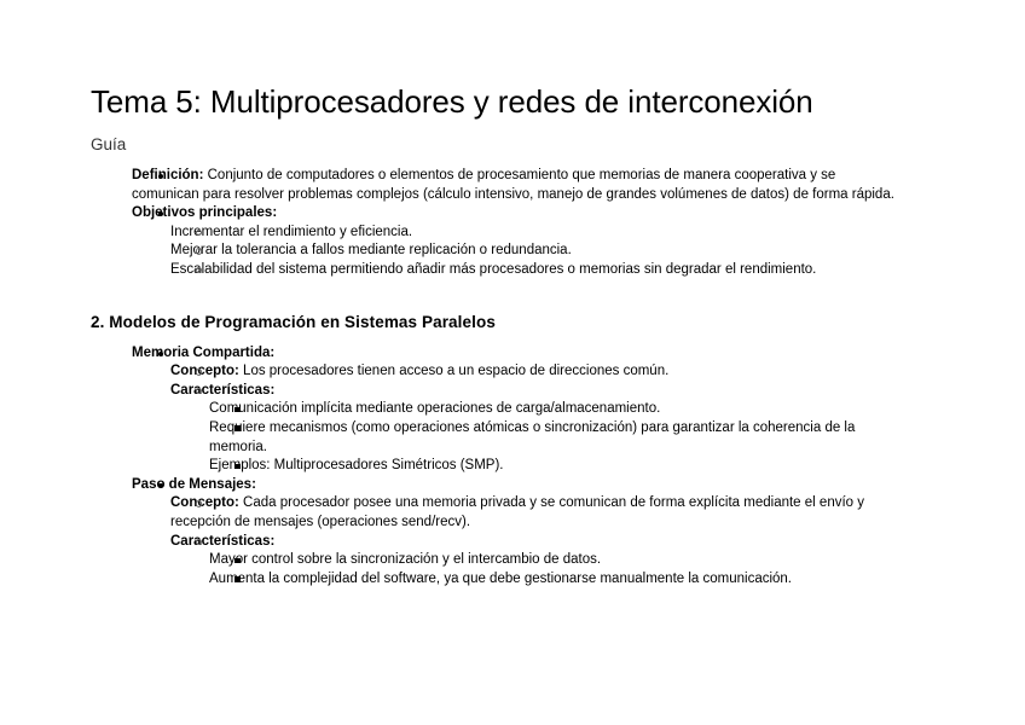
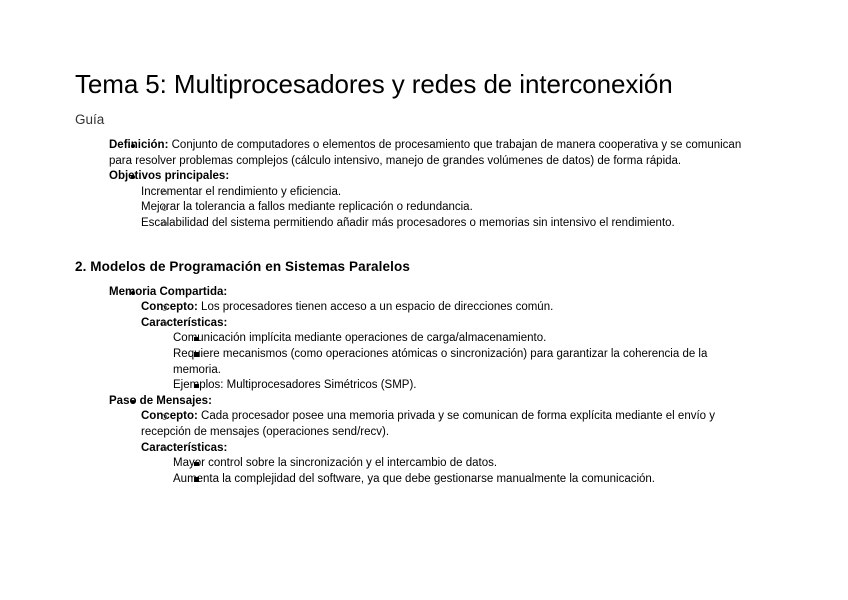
  Tema 5: Multiprocesadores y redes de interconexión
  Guía
- Defiición: Conjunto de computadores o elementos de procesamiento que memorias de manera cooperativa y se comunican para resolver problemas complejos (cálculo intensivo, manejo de grandes volúmenes de datos) de forma rápida.
+ Defiición: Conjunto de computadores o elementos de procesamiento que trabajan de manera cooperativa y se comunican para resolver problemas complejos (cálculo intensivo, manejo de grandes volúmenes de datos) de forma rápida.
  Objtivos principales:
  Incrementar el rendimiento y eficiencia.
  Mejorar la tolerancia a fallos mediante replicación o redundancia.
- Escalabilidad del sistema permitiendo añadir más procesadores o memorias sin degradar el rendimiento.
+ Escalabilidad del sistema permitiendo añadir más procesadores o memorias sin intensivo el rendimiento.
  2. Modelos de Programación en Sistemas Paralelos
  Meoria Compartida:
  Concepto: Los procesadores tienen acceso a un espacio de direcciones común.
  Características:
  Comunicación implícita mediante operaciones de carga/almacenamiento.
  Reqiere mecanismos (como operaciones atómicas o sincronización) para garantizar la coherencia de la memoria.
  Ejeplos: Multiprocesadores Simétricos (SMP).
  Pas de Mensajes:
  Concepto: Cada procesador posee una memoria privada y se comunican de forma explícita mediante el envío y recepción de mensajes (operaciones send/recv).
  Características:
  Mayr control sobre la sincronización y el intercambio de datos.
  Aumenta la complejidad del software, ya que debe gestionarse manualmente la comunicación.
